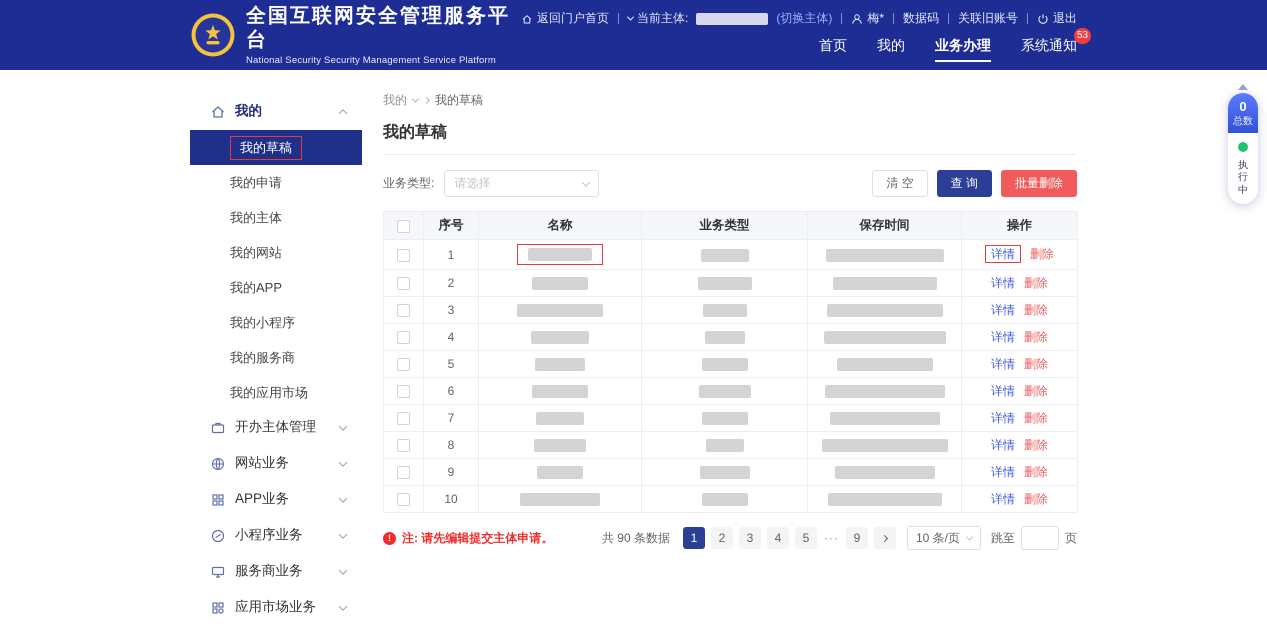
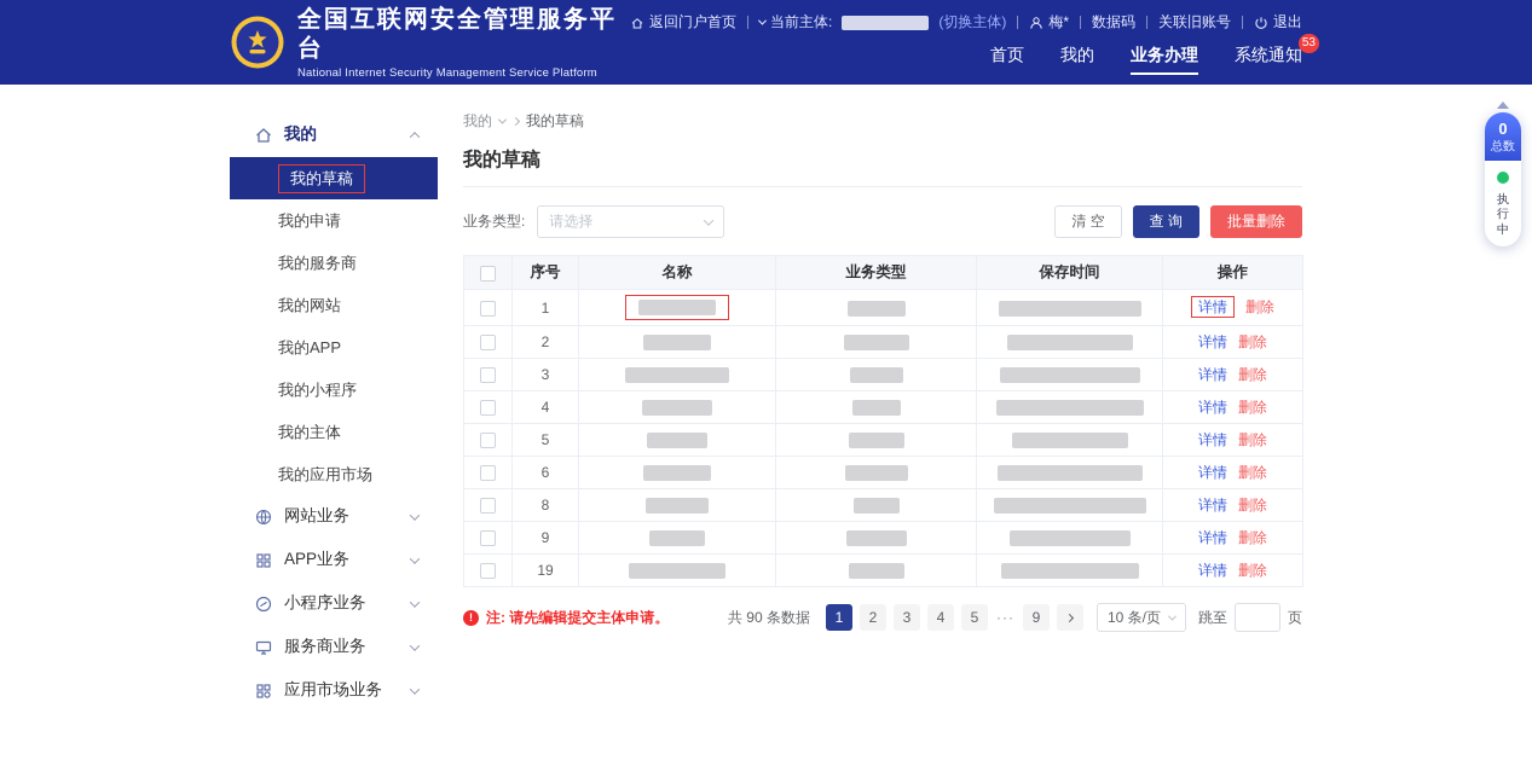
  全国互联网安全管理服务平台
- National Security Security Management Service Platform
+ National Internet Security Management Service Platform
  返回门户首页
  当前主体:
  (切换主体)
  梅*
  数据码
  关联旧账号
  退出
  首页
  我的
  业务办理
  系统通知
  53
  我的
  我的草稿
  我的申请
- 我的主体
+ 我的服务商
  我的网站
  我的APP
  我的小程序
- 我的服务商
+ 我的主体
  我的应用市场
- 开办主体管理
  网站业务
  APP业务
  小程序业务
  服务商业务
  应用市场业务
  我的
  我的草稿
  我的草稿
  业务类型:
  请选择
  清 空
  查 询
  批量删除
  	序号	名称	业务类型	保存时间	操作
  	1				详情 删除
  	2				详情 删除
  	3				详情 删除
  	4				详情 删除
  	5				详情 删除
  	6				详情 删除
- 	7				详情 删除
  	8				详情 删除
  	9				详情 删除
- 	10				详情 删除
+ 	19				详情 删除
  !
  注: 请先编辑提交主体申请。
  共 90 条数据
  1
  2
  3
  4
  5
  ···
  9
  10 条/页
  跳至
  页
  0
  总数
  执行中
